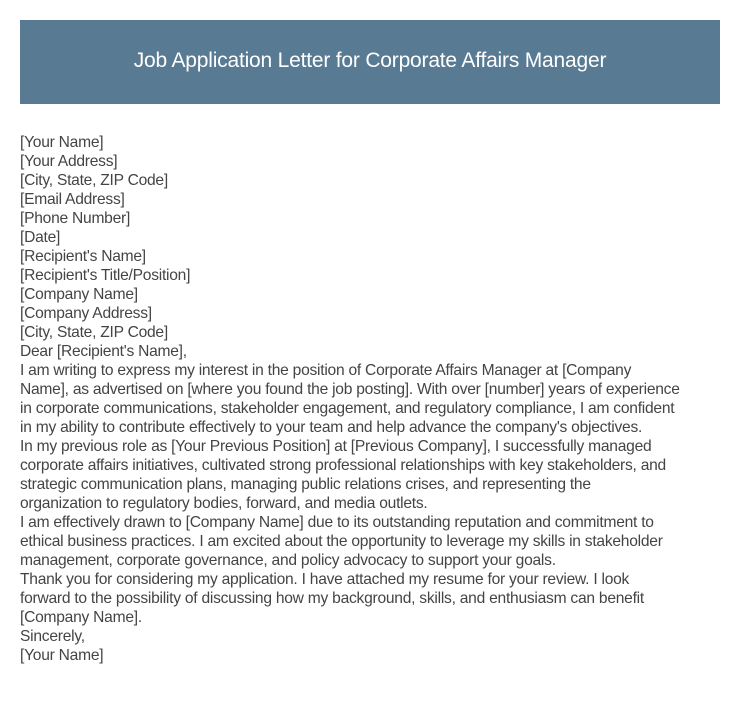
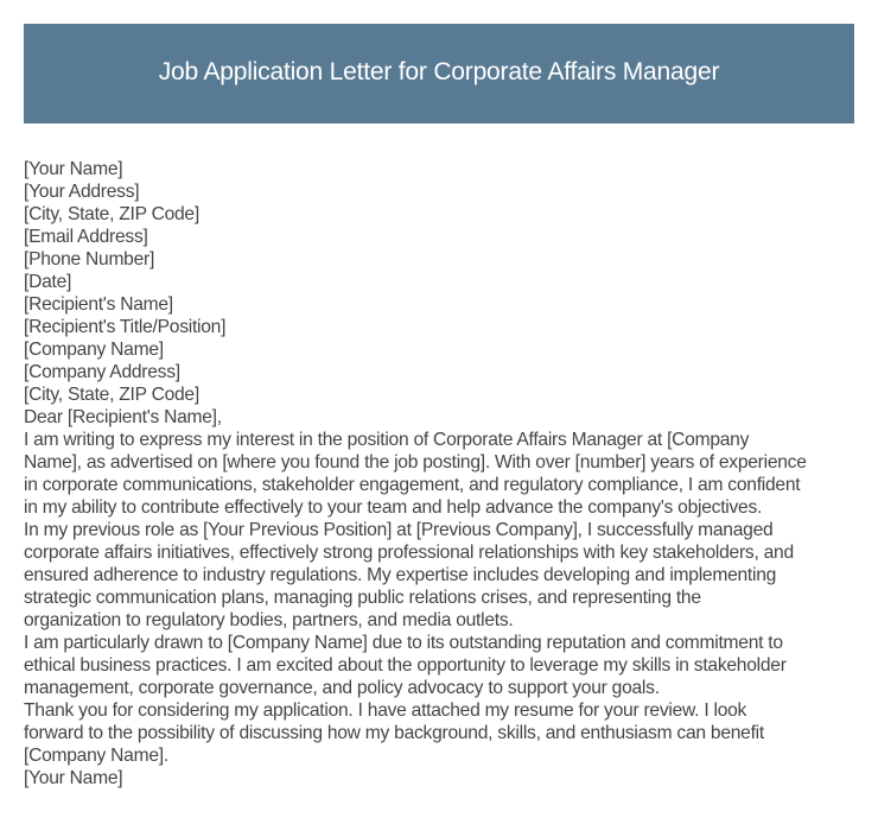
  Job Application Letter for Corporate Affairs Manager
  [Your Name]
  [Your Address]
  [City, State, ZIP Code]
  [Email Address]
  [Phone Number]
  [Date]
  [Recipient's Name]
  [Recipient's Title/Position]
  [Company Name]
  [Company Address]
  [City, State, ZIP Code]
  Dear [Recipient's Name],
  I am writing to express my interest in the position of Corporate Affairs Manager at [Company
  Name], as advertised on [where you found the job posting]. With over [number] years of experience
  in corporate communications, stakeholder engagement, and regulatory compliance, I am confident
  in my ability to contribute effectively to your team and help advance the company's objectives.
  In my previous role as [Your Previous Position] at [Previous Company], I successfully managed
- corporate affairs initiatives, cultivated strong professional relationships with key stakeholders, and
+ corporate affairs initiatives, effectively strong professional relationships with key stakeholders, and
+ ensured adherence to industry regulations. My expertise includes developing and implementing
  strategic communication plans, managing public relations crises, and representing the
- organization to regulatory bodies, forward, and media outlets.
+ organization to regulatory bodies, partners, and media outlets.
- I am effectively drawn to [Company Name] due to its outstanding reputation and commitment to
+ I am particularly drawn to [Company Name] due to its outstanding reputation and commitment to
  ethical business practices. I am excited about the opportunity to leverage my skills in stakeholder
  management, corporate governance, and policy advocacy to support your goals.
  Thank you for considering my application. I have attached my resume for your review. I look
  forward to the possibility of discussing how my background, skills, and enthusiasm can benefit
  [Company Name].
- Sincerely,
  [Your Name]
